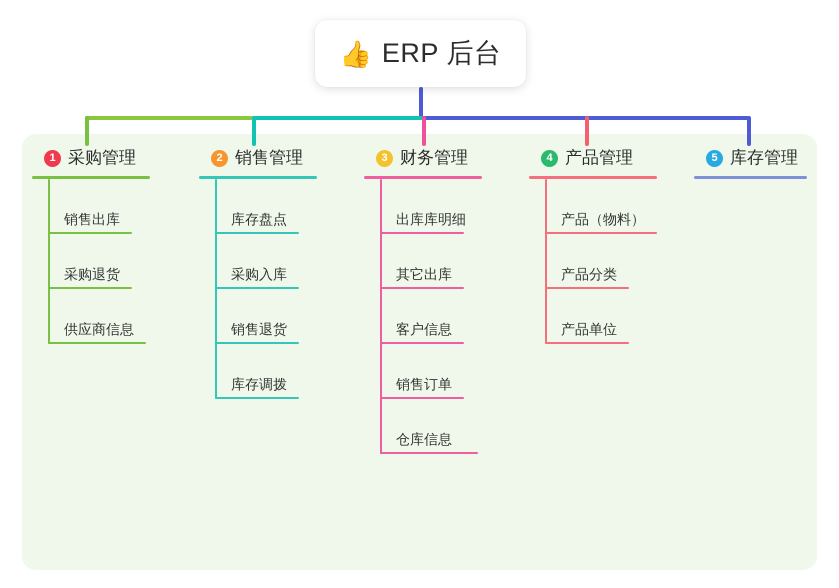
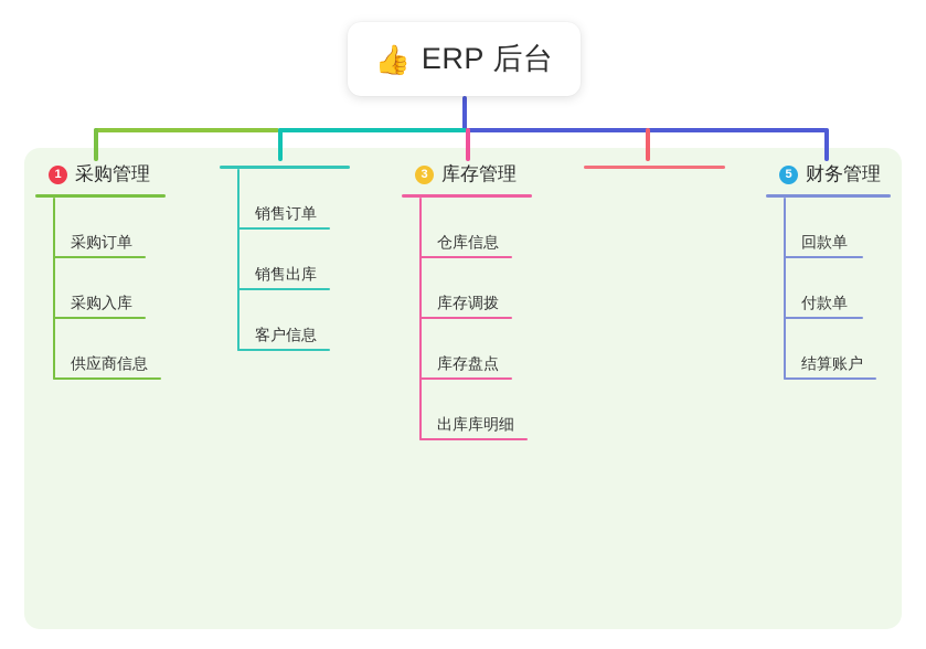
  👍
  ERP 后台
  1
  采购管理
+ 采购订单
- 销售出库
+ 采购入库
- 采购退货
  供应商信息
- 2
- 销售管理
- 库存盘点
+ 销售订单
- 采购入库
+ 销售出库
- 销售退货
- 库存调拨
+ 客户信息
  3
- 财务管理
+ 库存管理
- 出库库明细
+ 仓库信息
- 其它出库
- 客户信息
+ 库存调拨
- 销售订单
+ 库存盘点
- 仓库信息
+ 出库库明细
- 4
- 产品管理
- 产品（物料）
- 产品分类
- 产品单位
  5
- 库存管理
+ 财务管理
+ 回款单
+ 付款单
+ 结算账户
